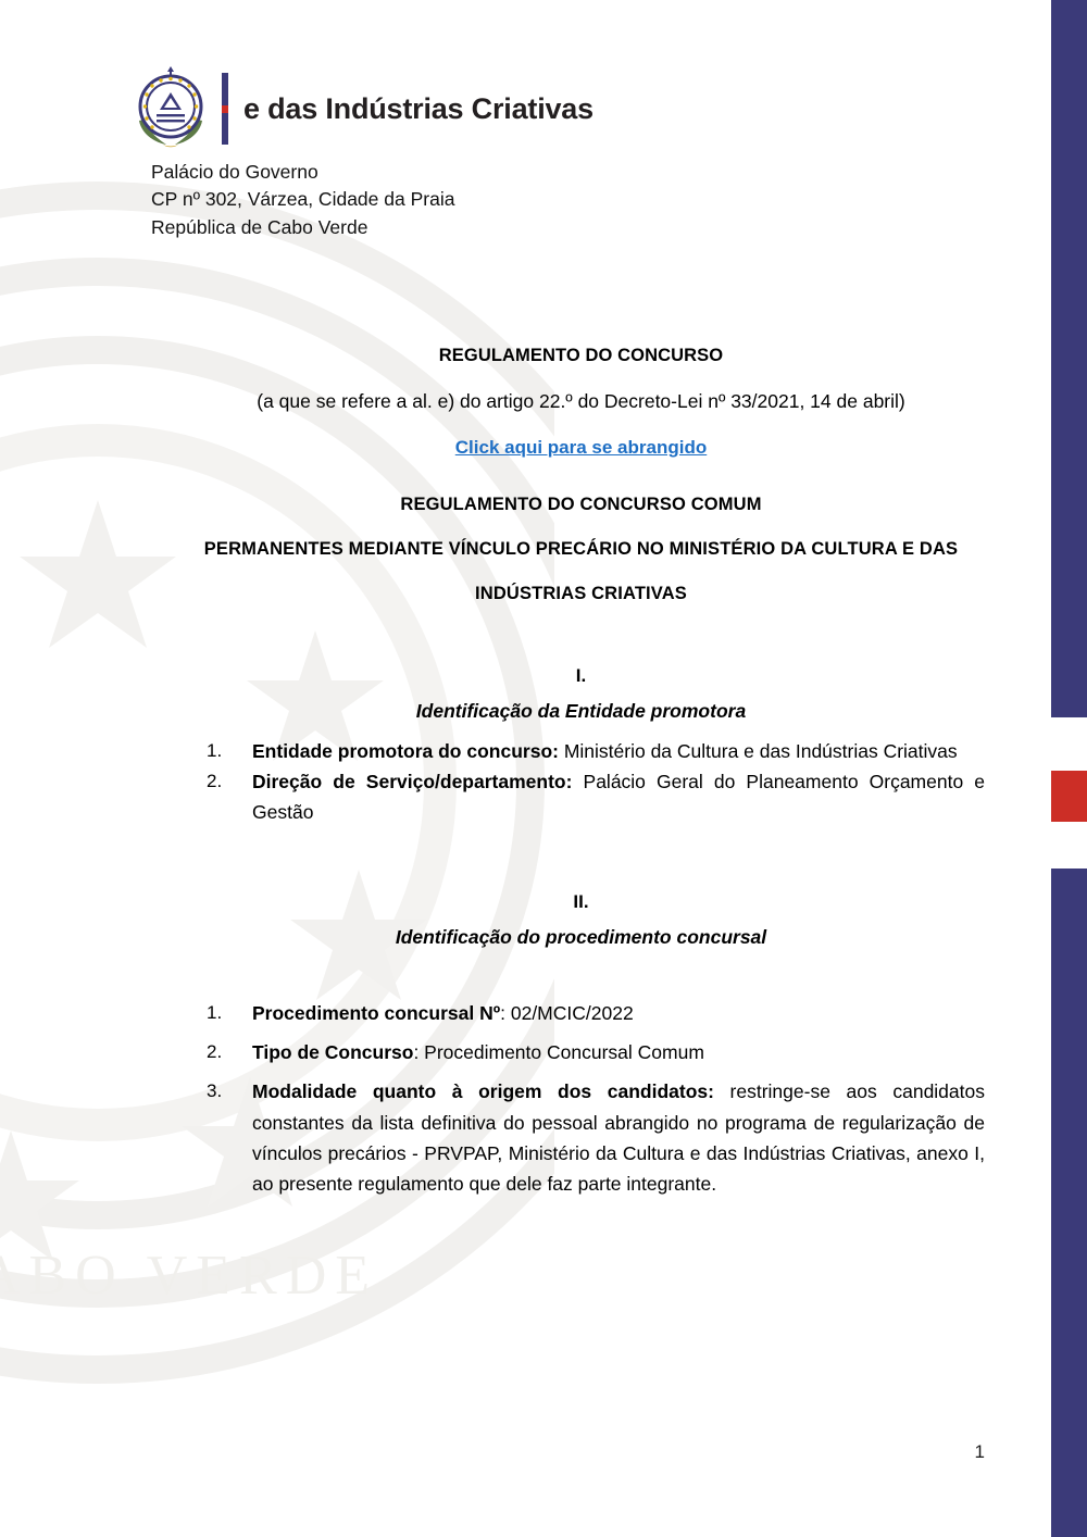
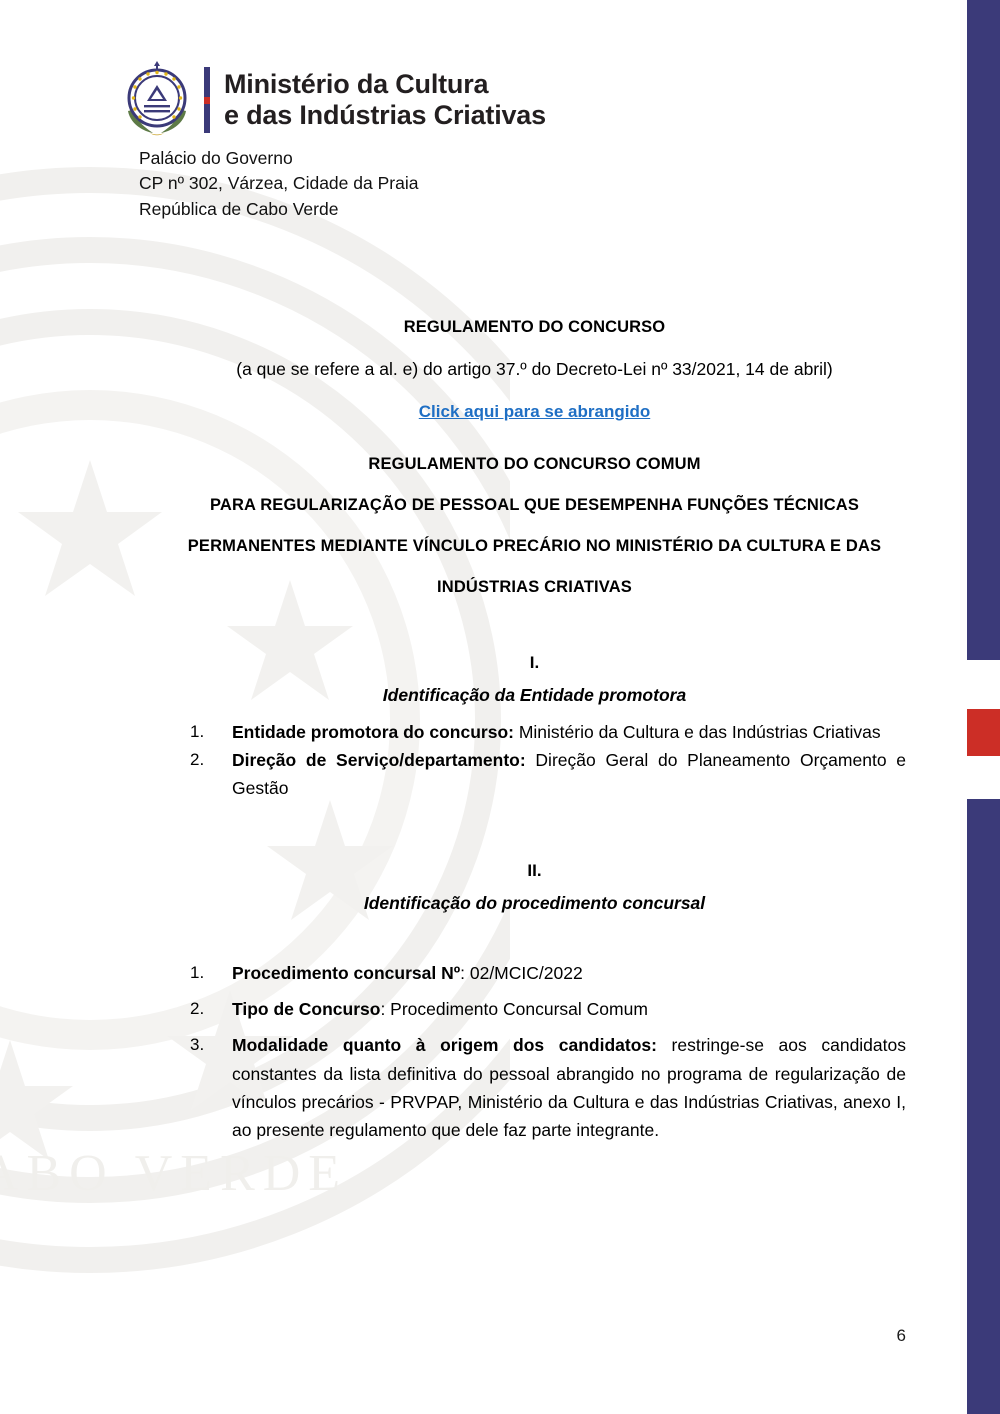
+ Ministério da Cultura
  e das Indústrias Criativas
  Palácio do Governo
  CP nº 302, Várzea, Cidade da Praia
  República de Cabo Verde
  REGULAMENTO DO CONCURSO
- (a que se refere a al. e) do artigo 22.º do Decreto-Lei nº 33/2021, 14 de abril)
+ (a que se refere a al. e) do artigo 37.º do Decreto-Lei nº 33/2021, 14 de abril)
  Click aqui para se abrangido
  REGULAMENTO DO CONCURSO COMUM
+ PARA REGULARIZAÇÃO DE PESSOAL QUE DESEMPENHA FUNÇÕES TÉCNICAS
  PERMANENTES MEDIANTE VÍNCULO PRECÁRIO NO MINISTÉRIO DA CULTURA E DAS
  INDÚSTRIAS CRIATIVAS
  I.
  Identificação da Entidade promotora
  1.
  Entidade promotora do concurso: Ministério da Cultura e das Indústrias Criativas
  2.
- Direção de Serviço/departamento: Palácio Geral do Planeamento Orçamento e Gestão
+ Direção de Serviço/departamento: Direção Geral do Planeamento Orçamento e Gestão
  II.
  Identificação do procedimento concursal
  1.
  Procedimento concursal Nº: 02/MCIC/2022
  2.
  Tipo de Concurso: Procedimento Concursal Comum
  3.
  Modalidade quanto à origem dos candidatos: restringe-se aos candidatos constantes da lista definitiva do pessoal abrangido no programa de regularização de vínculos precários - PRVPAP, Ministério da Cultura e das Indústrias Criativas, anexo I, ao presente regulamento que dele faz parte integrante.
- 1
+ 6
